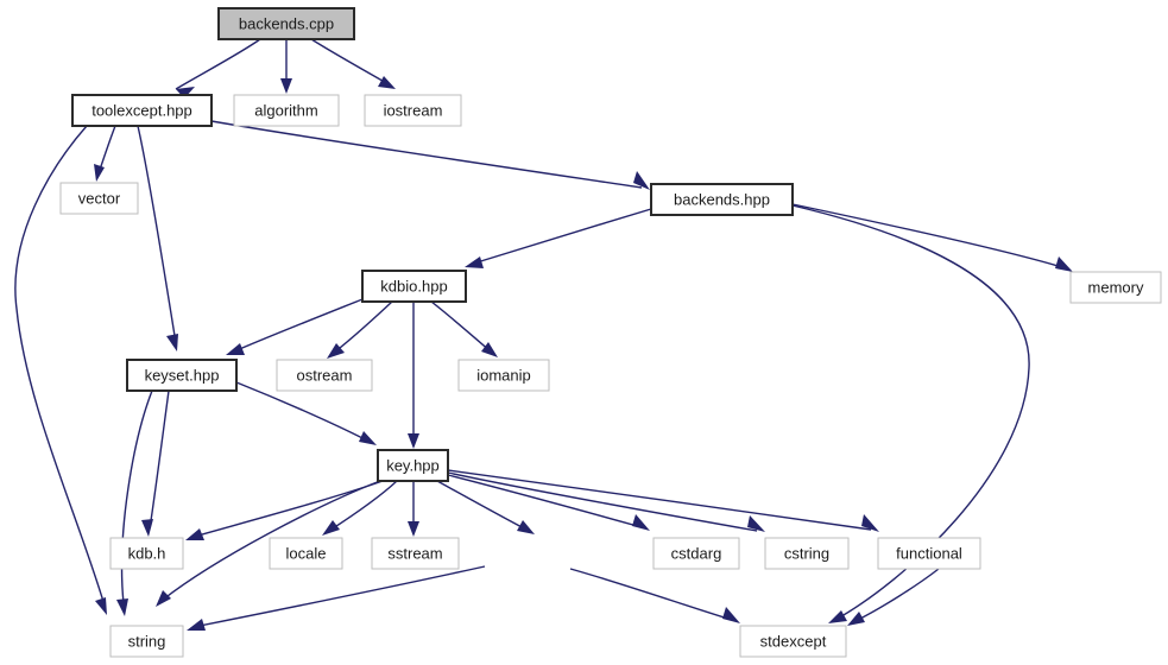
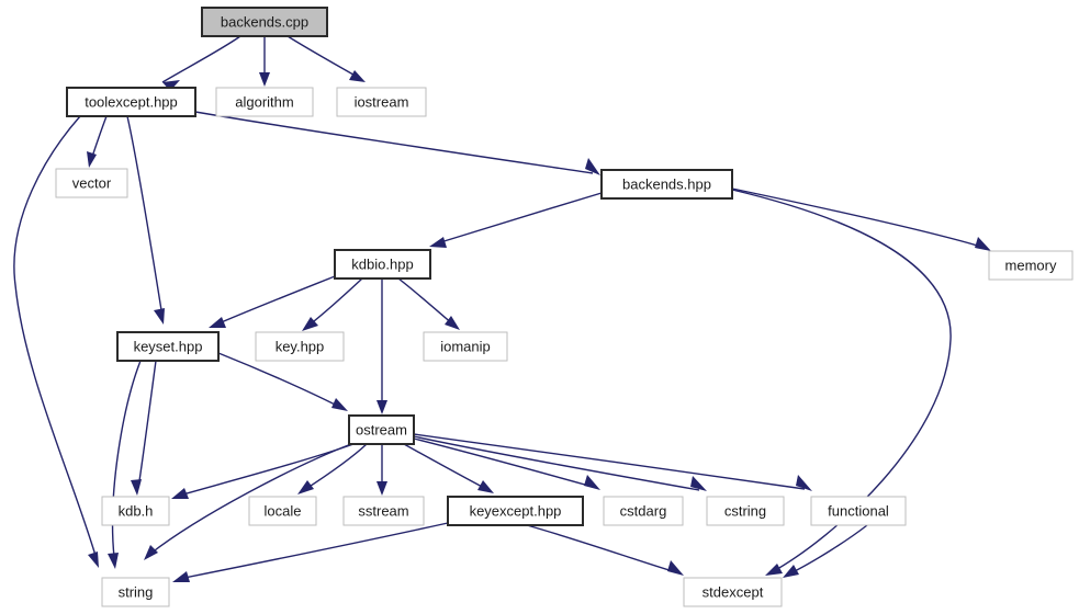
  backends.cpp
  toolexcept.hpp
  algorithm
  iostream
  vector
  backends.hpp
  memory
  kdbio.hpp
  keyset.hpp
- ostream
+ key.hpp
  iomanip
- key.hpp
+ ostream
  kdb.h
  locale
  sstream
+ keyexcept.hpp
  cstdarg
  cstring
  functional
  string
  stdexcept
